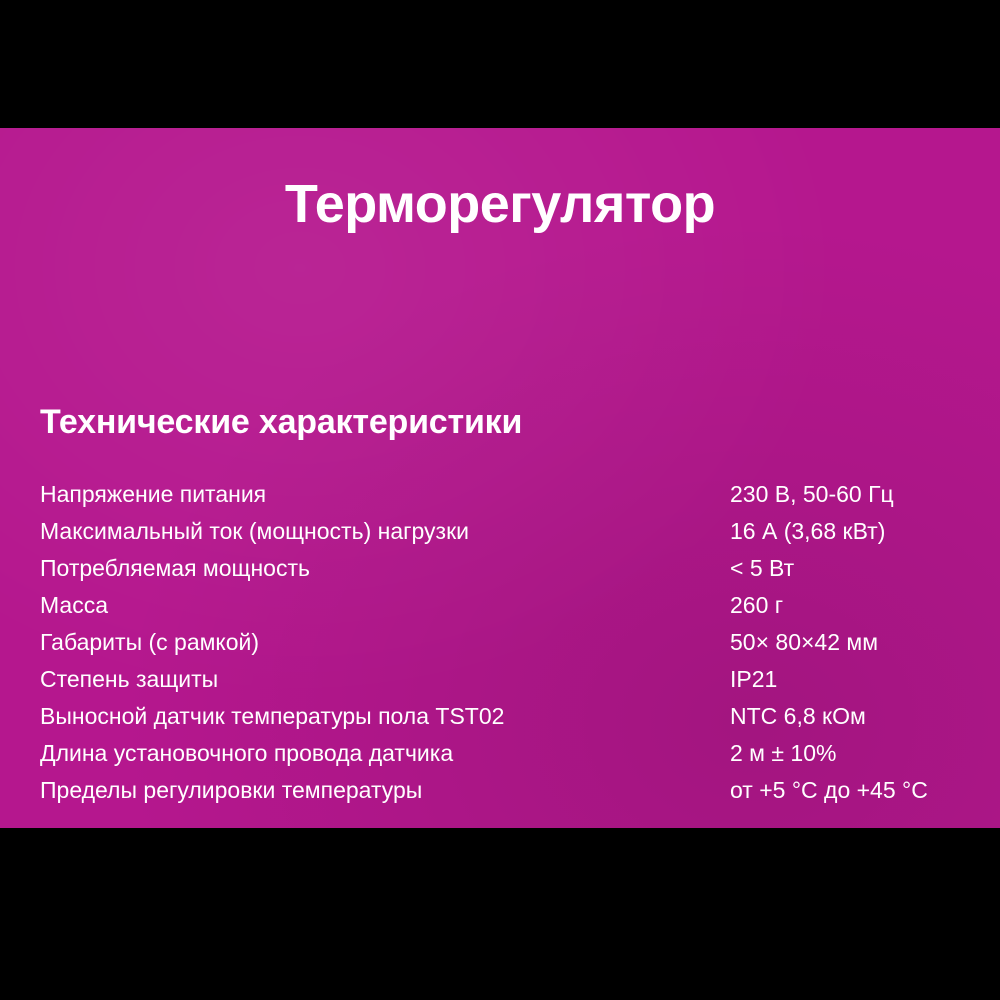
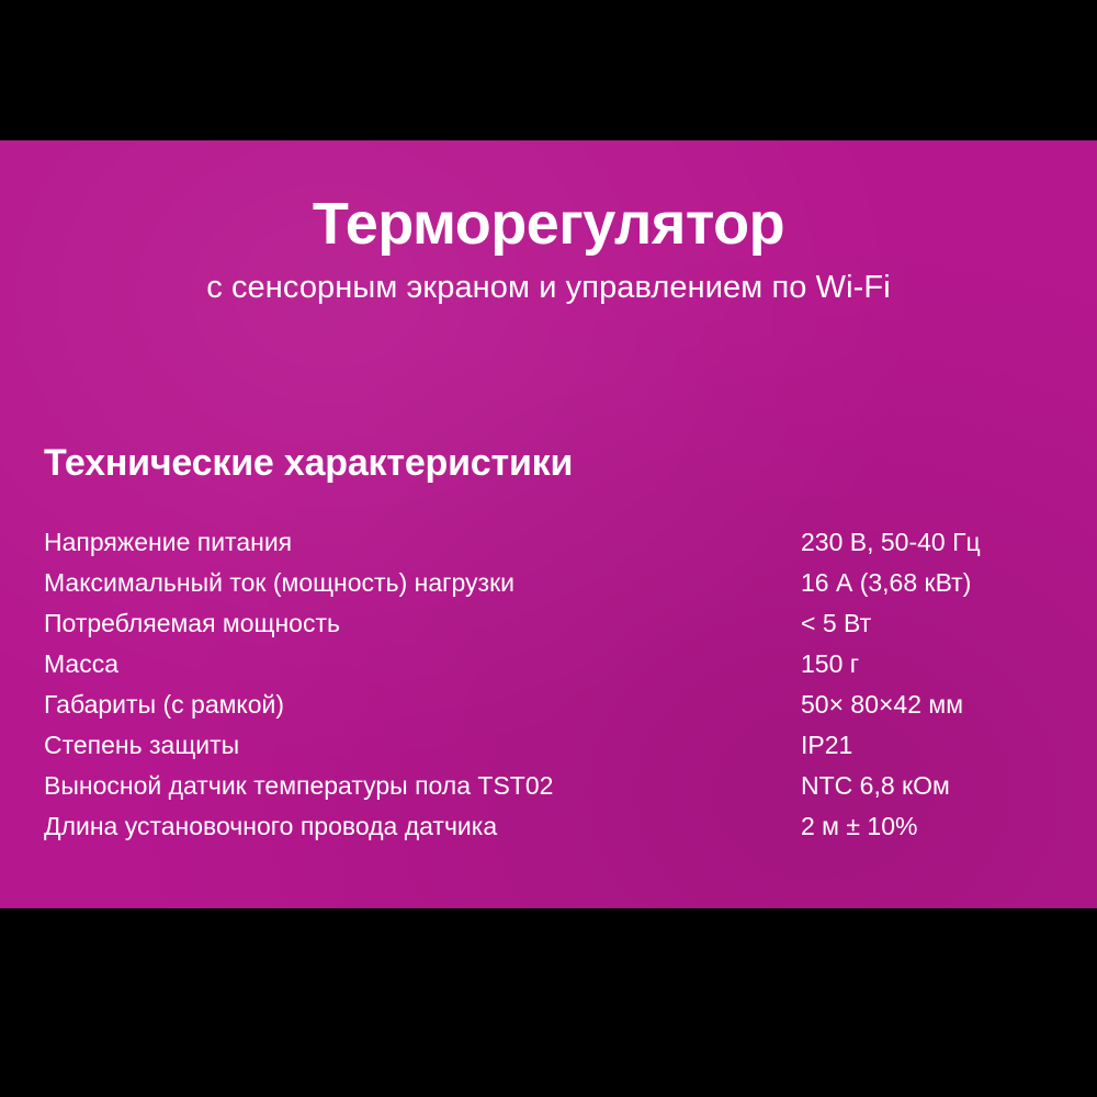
  Терморегулятор
+ с сенсорным экраном и управлением по Wi-Fi
  Технические характеристики
- Напряжение питания	230 В, 50-60 Гц
+ Напряжение питания	230 В, 50-40 Гц
  Максимальный ток (мощность) нагрузки	16 А (3,68 кВт)
  Потребляемая мощность	< 5 Вт
- Масса	260 г
+ Масса	150 г
  Габариты (с рамкой)	50× 80×42 мм
  Степень защиты	IP21
  Выносной датчик температуры пола TST02	NTC 6,8 кОм
  Длина установочного провода датчика	2 м ± 10%
- Пределы регулировки температуры	от +5 °C до +45 °C
